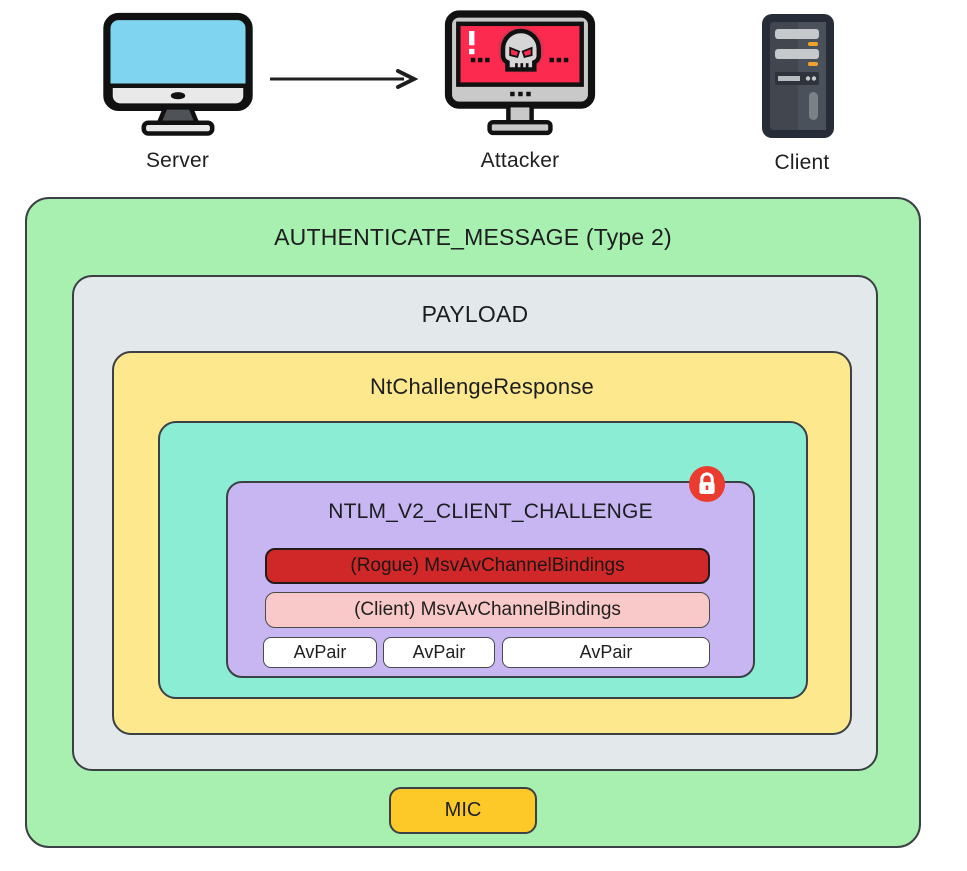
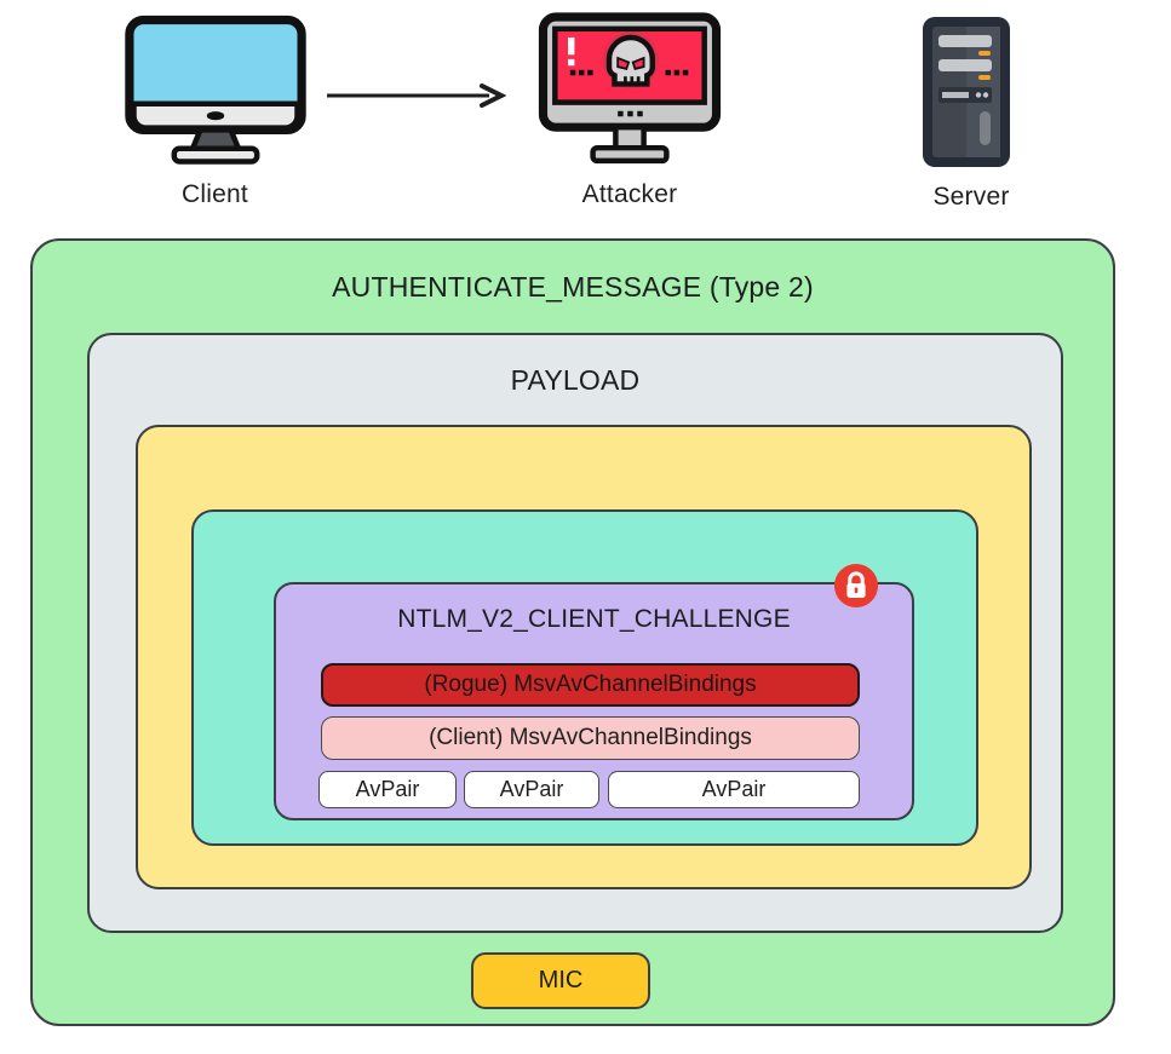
- Server
+ Client
  Attacker
- Client
+ Server
  AUTHENTICATE_MESSAGE (Type 2)
  PAYLOAD
- NtChallengeResponse
  NTLM_V2_CLIENT_CHALLENGE
  (Rogue) MsvAvChannelBindings
  (Client) MsvAvChannelBindings
  AvPair
  AvPair
  AvPair
  MIC
